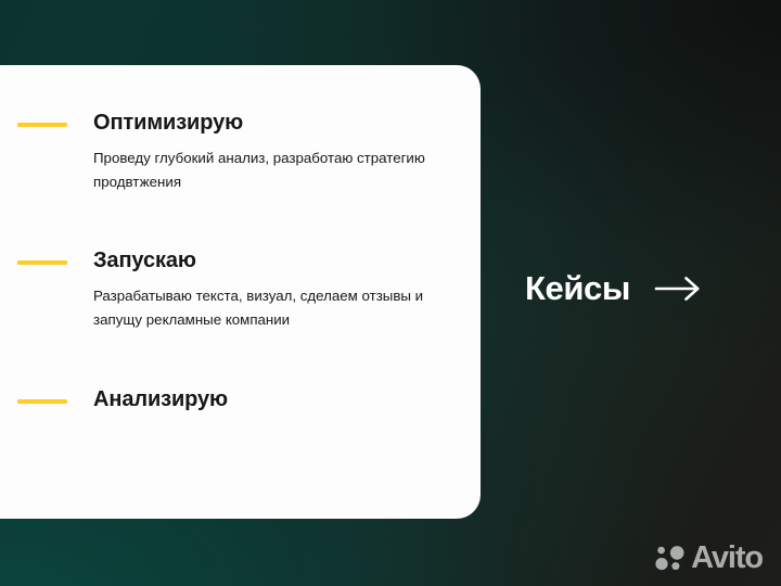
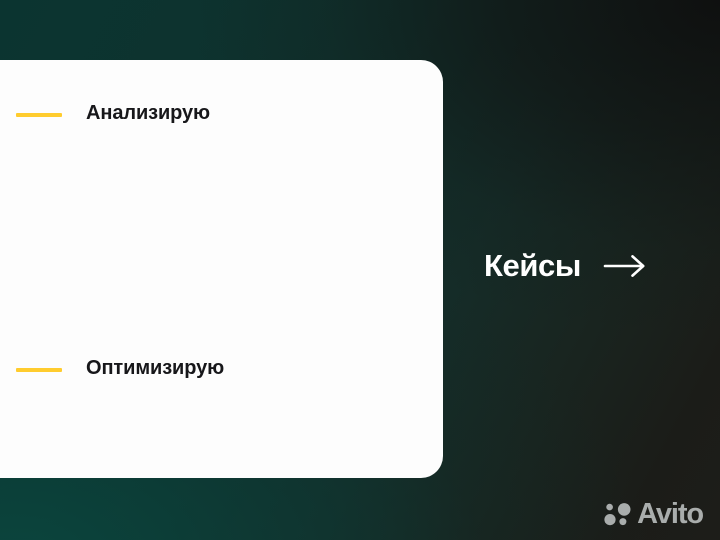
- Оптимизирую
+ Анализирую
- Проведу глубокий анализ, разработаю стратегию продвтжения
- Запускаю
- Разрабатываю текста, визуал, сделаем отзывы и запущу рекламные компании
- Анализирую
+ Оптимизирую
  Кейсы
  Avito
